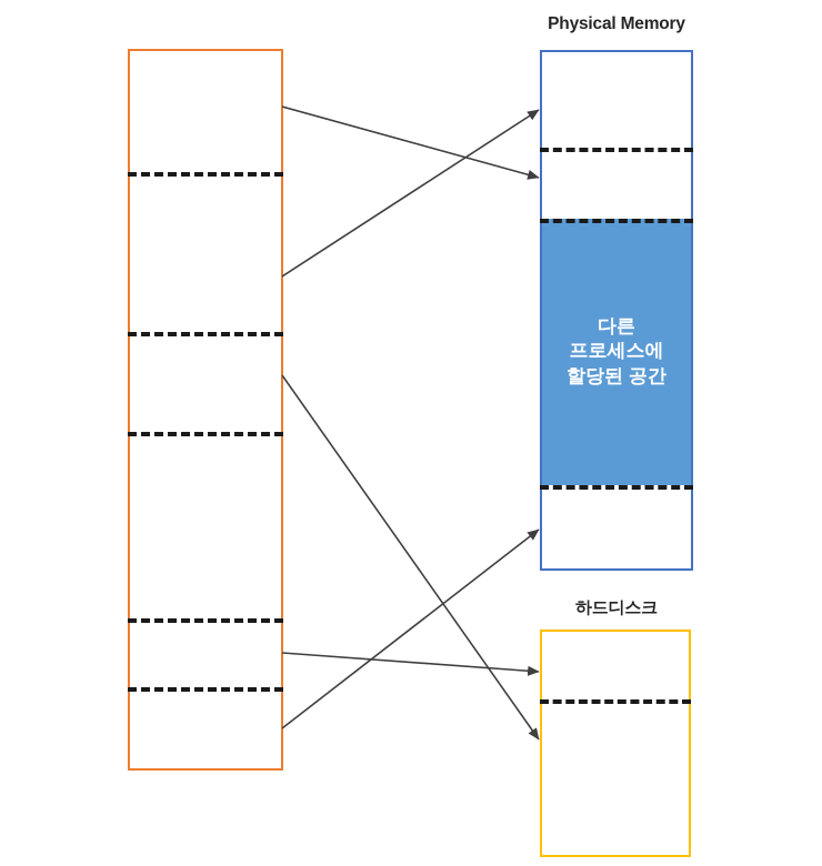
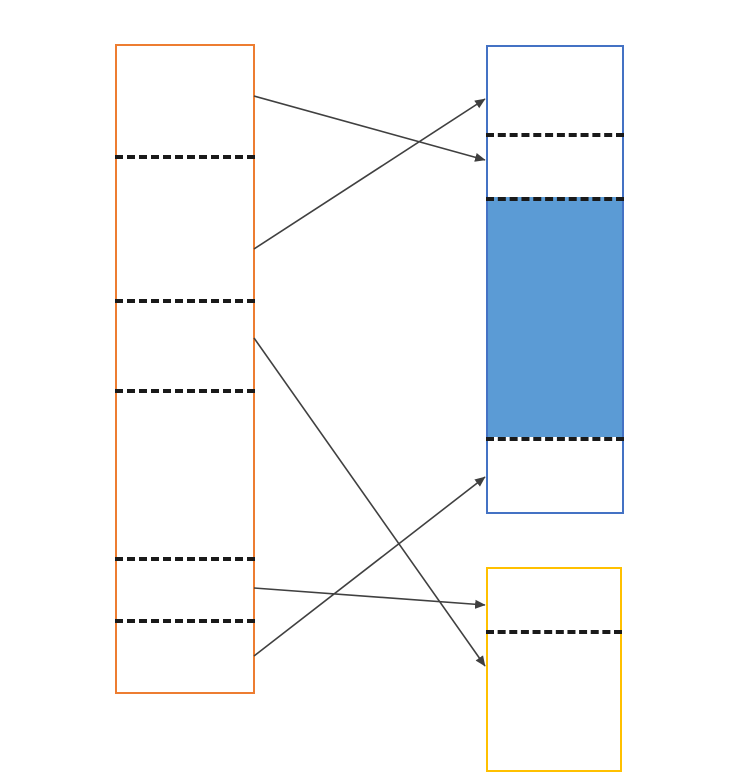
- Physical Memory
- 다른
- 프로세스에
- 할당된 공간
- 하드디스크
